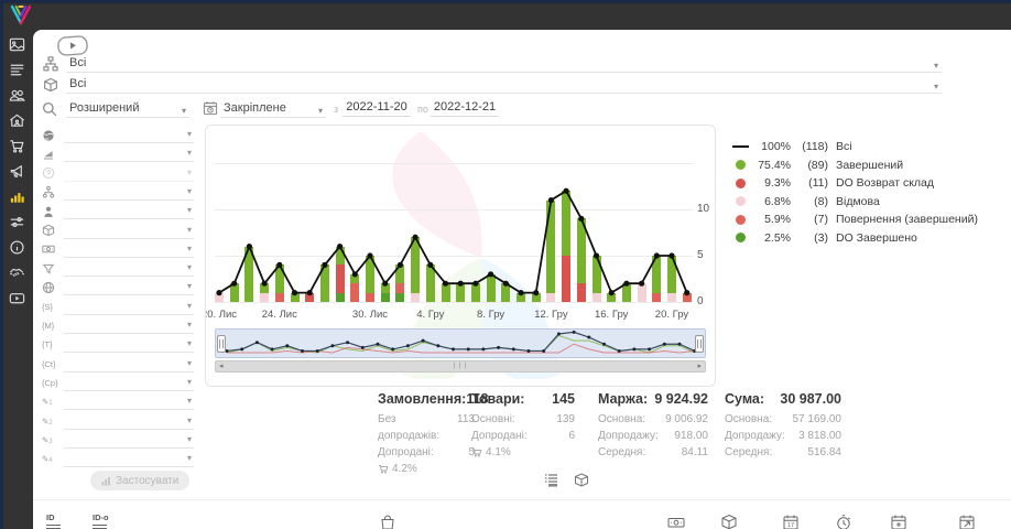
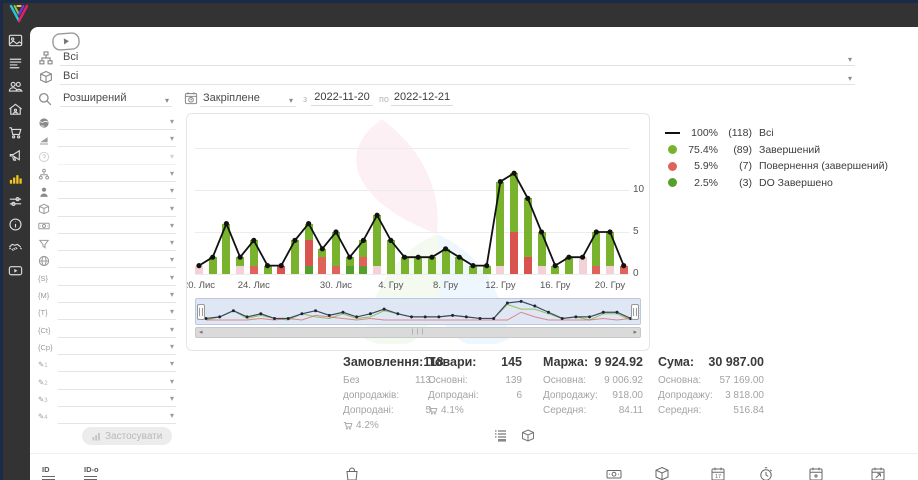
  Всі
  ▾
  Всі
  ▾
  Розширений
  ▾
  Закріплене
  ▾
  з
  2022-11-20
  по
  2022-12-21
  ▾
  ▾
  ▾
  ▾
  ▾
  ▾
  ▾
  ▾
  ▾
  {S}
  ▾
  {M}
  ▾
  {T}
  ▾
  {Ct}
  ▾
  {Cp}
  ▾
  ▾
  ▾
  ▾
  ▾
  Застосувати
  0
  5
  10
  0. Лис
  24. Лис
  30. Лис
  4. Гру
  8. Гру
  12. Гру
  16. Гру
  20. Гру
  100%
  (118)
  Всі
  75.4%
  (89)
  Завершений
- 9.3%
- (11)
- DO Возврат склад
- 6.8%
- (8)
- Відмова
  5.9%
  (7)
  Повернення (завершений)
  2.5%
  (3)
  DO Завершено
  Замовлення:
  118
  Без допродажів:
  113
  Допродані:
  5
  4.2%
  Товари:
  145
  Основні:
  139
  Допродані:
  6
  4.1%
  Маржа:
  9 924.92
  Основна:
  9 006.92
  Допродажу:
  918.00
  Середня:
  84.11
  Сума:
  30 987.00
  Основна:
  57 169.00
  Допродажу:
  3 818.00
  Середня:
  516.84
  ID
  ID-o
